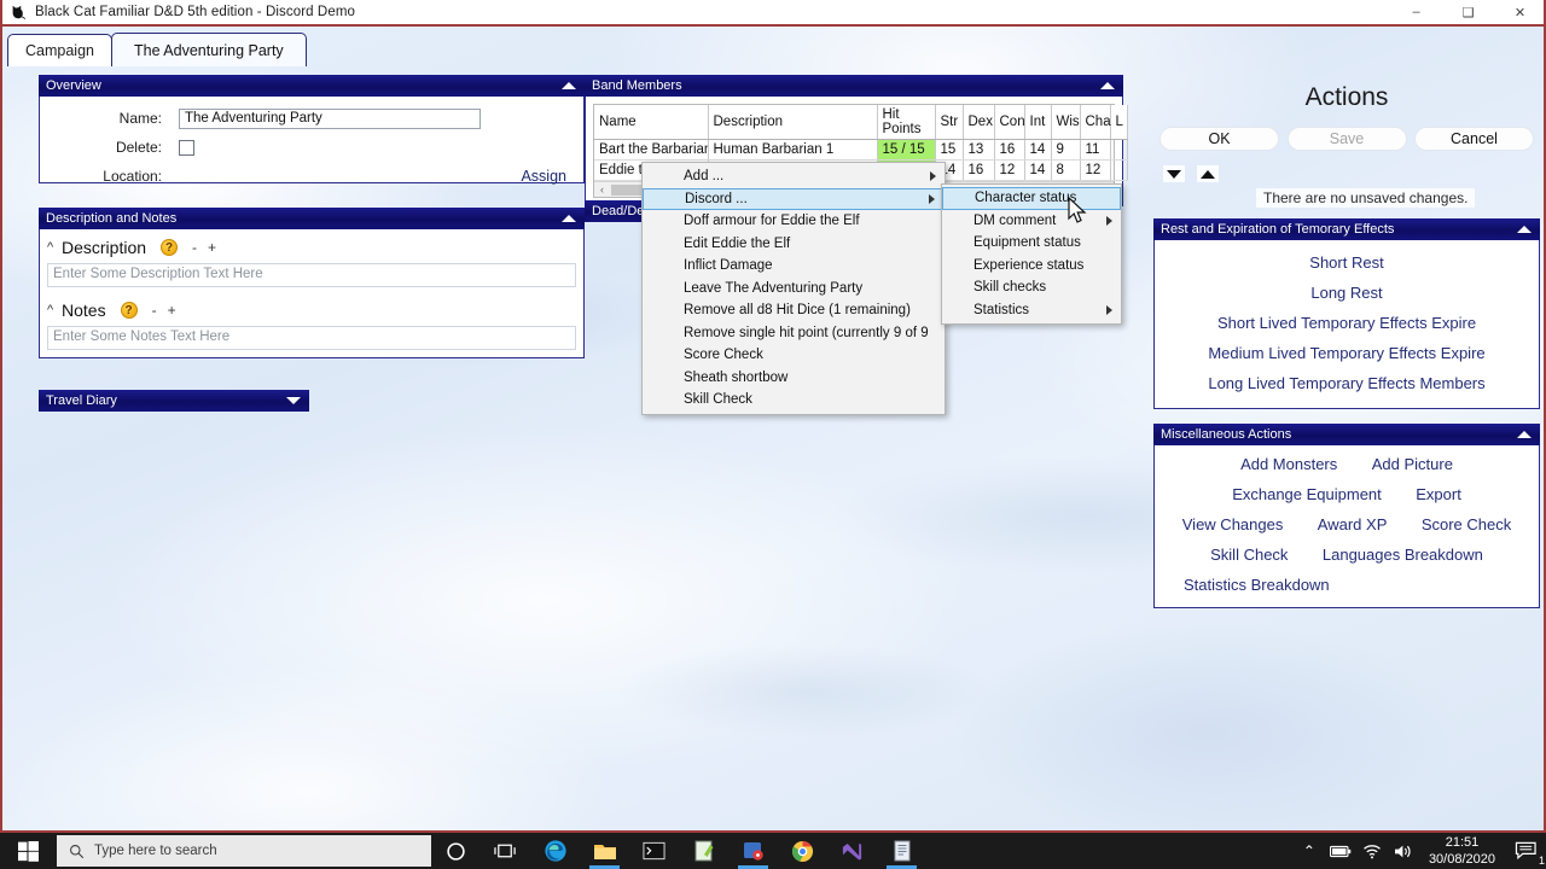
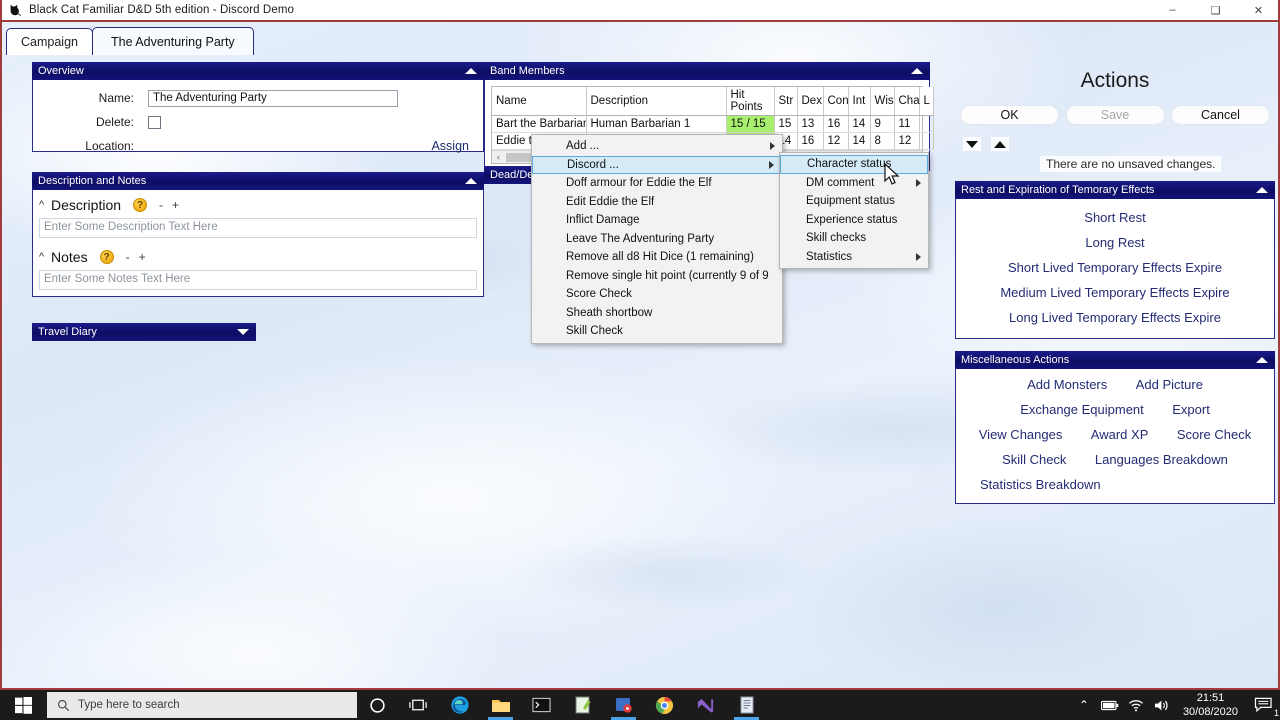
  Black Cat Familiar D&D 5th edition - Discord Demo
  –
  ❑
  ✕
  Campaign
  The Adventuring Party
  Overview
  Name:
  The Adventuring Party
  Delete:
  Location:
  Assign
  Description and Notes
  ^
  Description
  ?
  -
  +
  Enter Some Description Text Here
  ^
  Notes
  ?
  -
  +
  Enter Some Notes Text Here
  Travel Diary
  Band Members
  Name	Description	Hit Points	Str	Dex	Con	Int	Wis	Cha	L
  Bart the Barbaria	Human Barbarian 1	15 / 15	15	13	16	14	9	11
  ‹
  Dead/D
  Add ...
  Discord ...
  Doff armour for Eddie the Elf
  Edit Eddie the Elf
  Inflict Damage
  Leave The Adventuring Party
  Remove all d8 Hit Dice (1 remaining)
  Remove single hit point (currently 9 of 9
  Score Check
  Sheath shortbow
  Skill Check
  Character status
  DM comment
  Equipment status
  Experience status
  Skill checks
  Statistics
  Actions
  OK
  Save
  Cancel
  There are no unsaved changes.
  Rest and Expiration of Temorary Effects
  Short Rest
  Long Rest
  Short Lived Temporary Effects Expire
  Medium Lived Temporary Effects Expire
- Long Lived Temporary Effects Members
+ Long Lived Temporary Effects Expire
  Miscellaneous Actions
  Add Monsters Add Picture
  Exchange Equipment Export
  View Changes Award XP Score Check
  Skill Check Languages Breakdown
  Statistics Breakdown
  Type here to search
  ⌃
  21:51
  30/08/2020
  1
